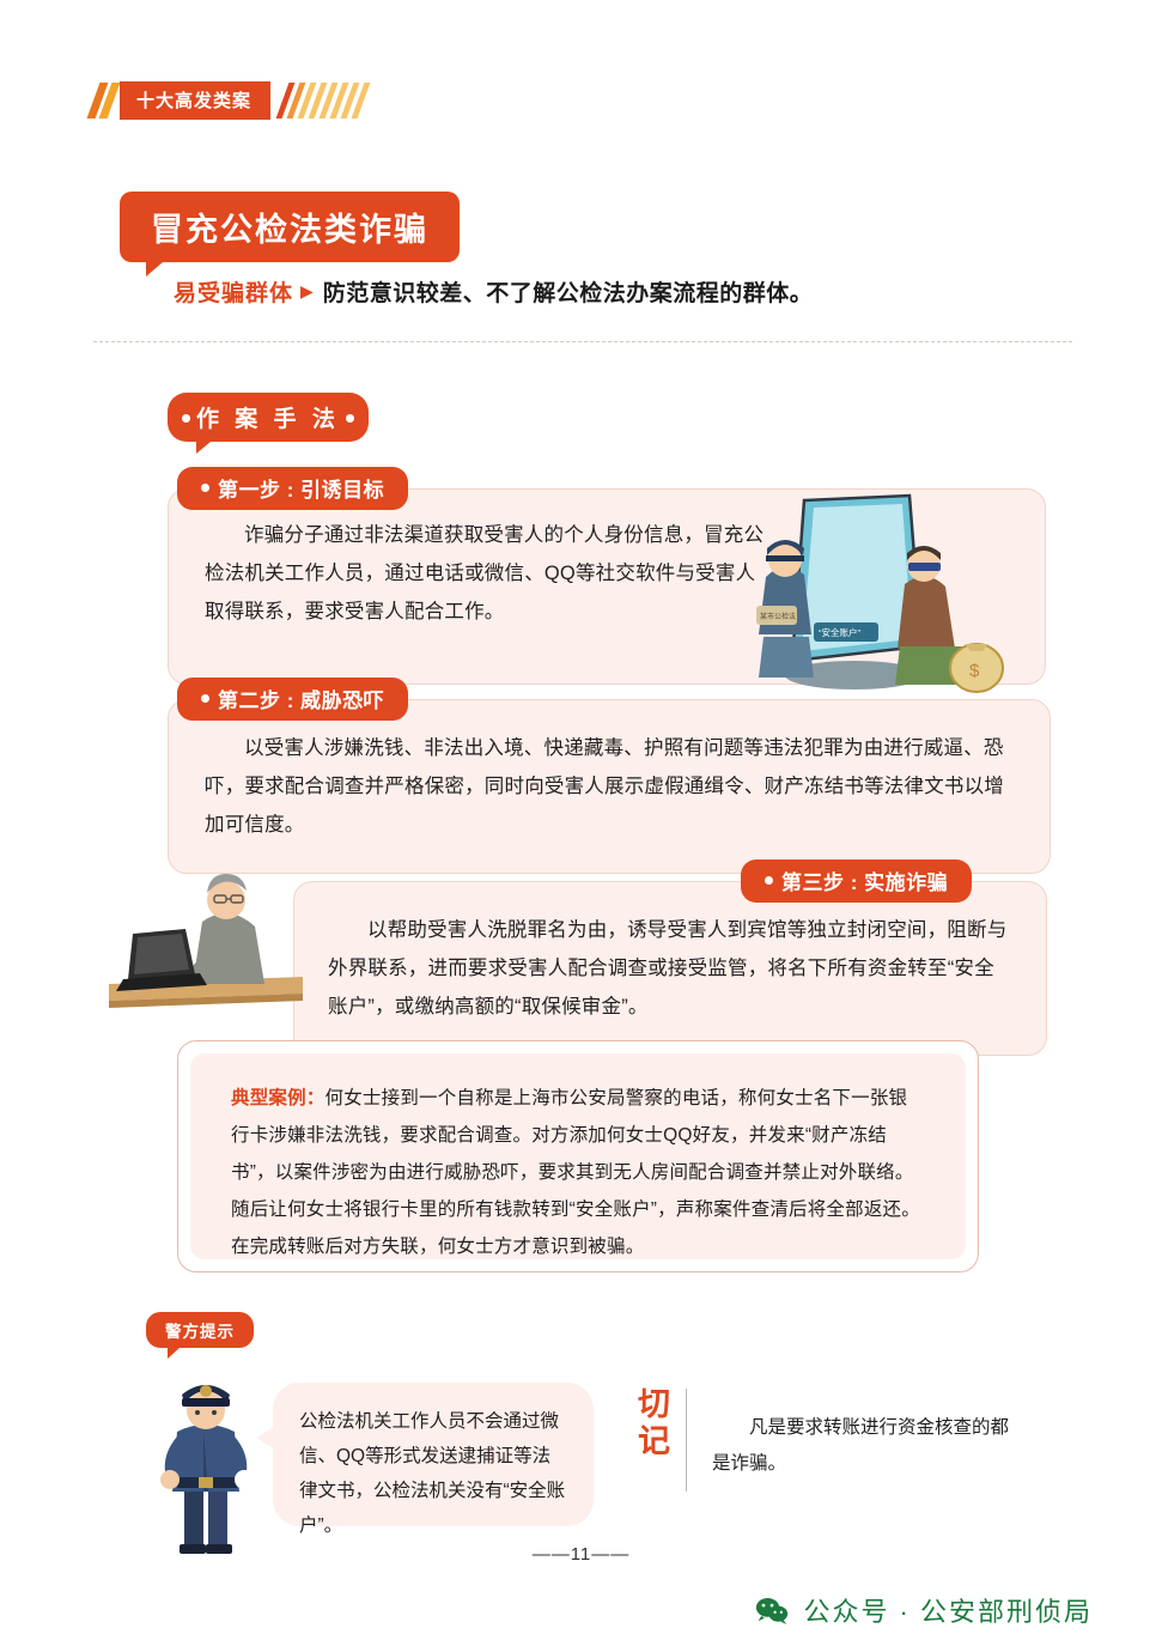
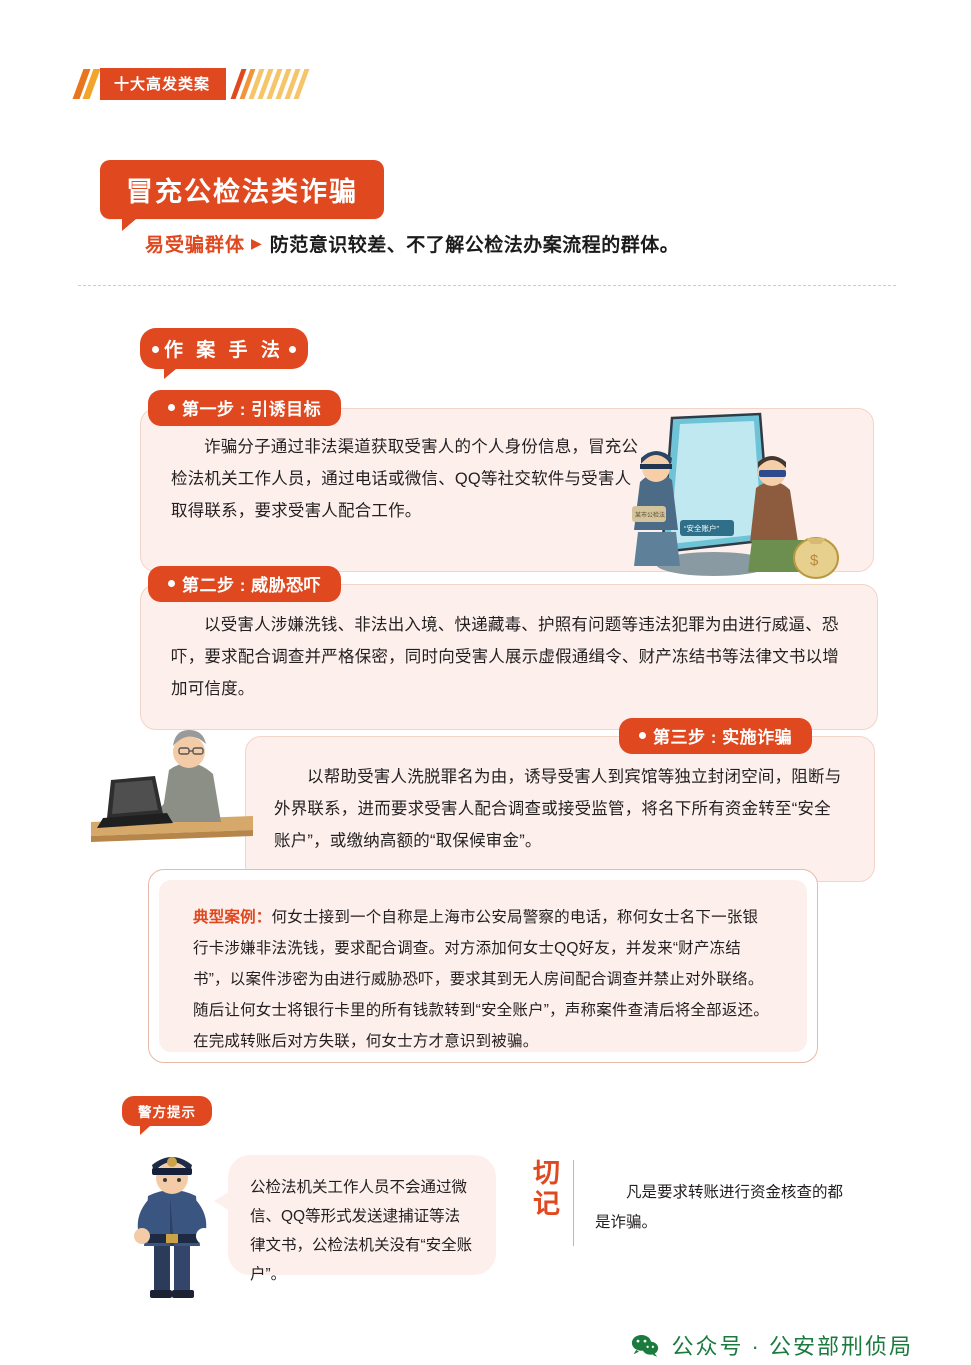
  十大高发类案
  冒充公检法类诈骗
  易受骗群体
  ▶
  防范意识较差、不了解公检法办案流程的群体。
  作 案 手 法
  诈骗分子通过非法渠道获取受害人的个人身份信息，冒充公检法机关工作人员，通过电话或微信、QQ等社交软件与受害人取得联系，要求受害人配合工作。
  第一步 : 引诱目标
  $
  “安全账户”
  以受害人涉嫌洗钱、非法出入境、快递藏毒、护照有问题等违法犯罪为由进行威逼、恐吓，要求配合调查并严格保密，同时向受害人展示虚假通缉令、财产冻结书等法律文书以增加可信度。
  第二步 : 威胁恐吓
  以帮助受害人洗脱罪名为由，诱导受害人到宾馆等独立封闭空间，阻断与外界联系，进而要求受害人配合调查或接受监管，将名下所有资金转至“安全账户”，或缴纳高额的“取保候审金”。
  第三步 : 实施诈骗
  典型案例：何女士接到一个自称是上海市公安局警察的电话，称何女士名下一张银行卡涉嫌非法洗钱，要求配合调查。对方添加何女士QQ好友，并发来“财产冻结书”，以案件涉密为由进行威胁恐吓，要求其到无人房间配合调查并禁止对外联络。随后让何女士将银行卡里的所有钱款转到“安全账户”，声称案件查清后将全部返还。在完成转账后对方失联，何女士方才意识到被骗。
  警方提示
  公检法机关工作人员不会通过微信、QQ等形式发送逮捕证等法律文书，公检法机关没有“安全账户”。
  凡是要求转账进行资金核查的都是诈骗。
- ——11——
  公众号 · 公安部刑侦局
